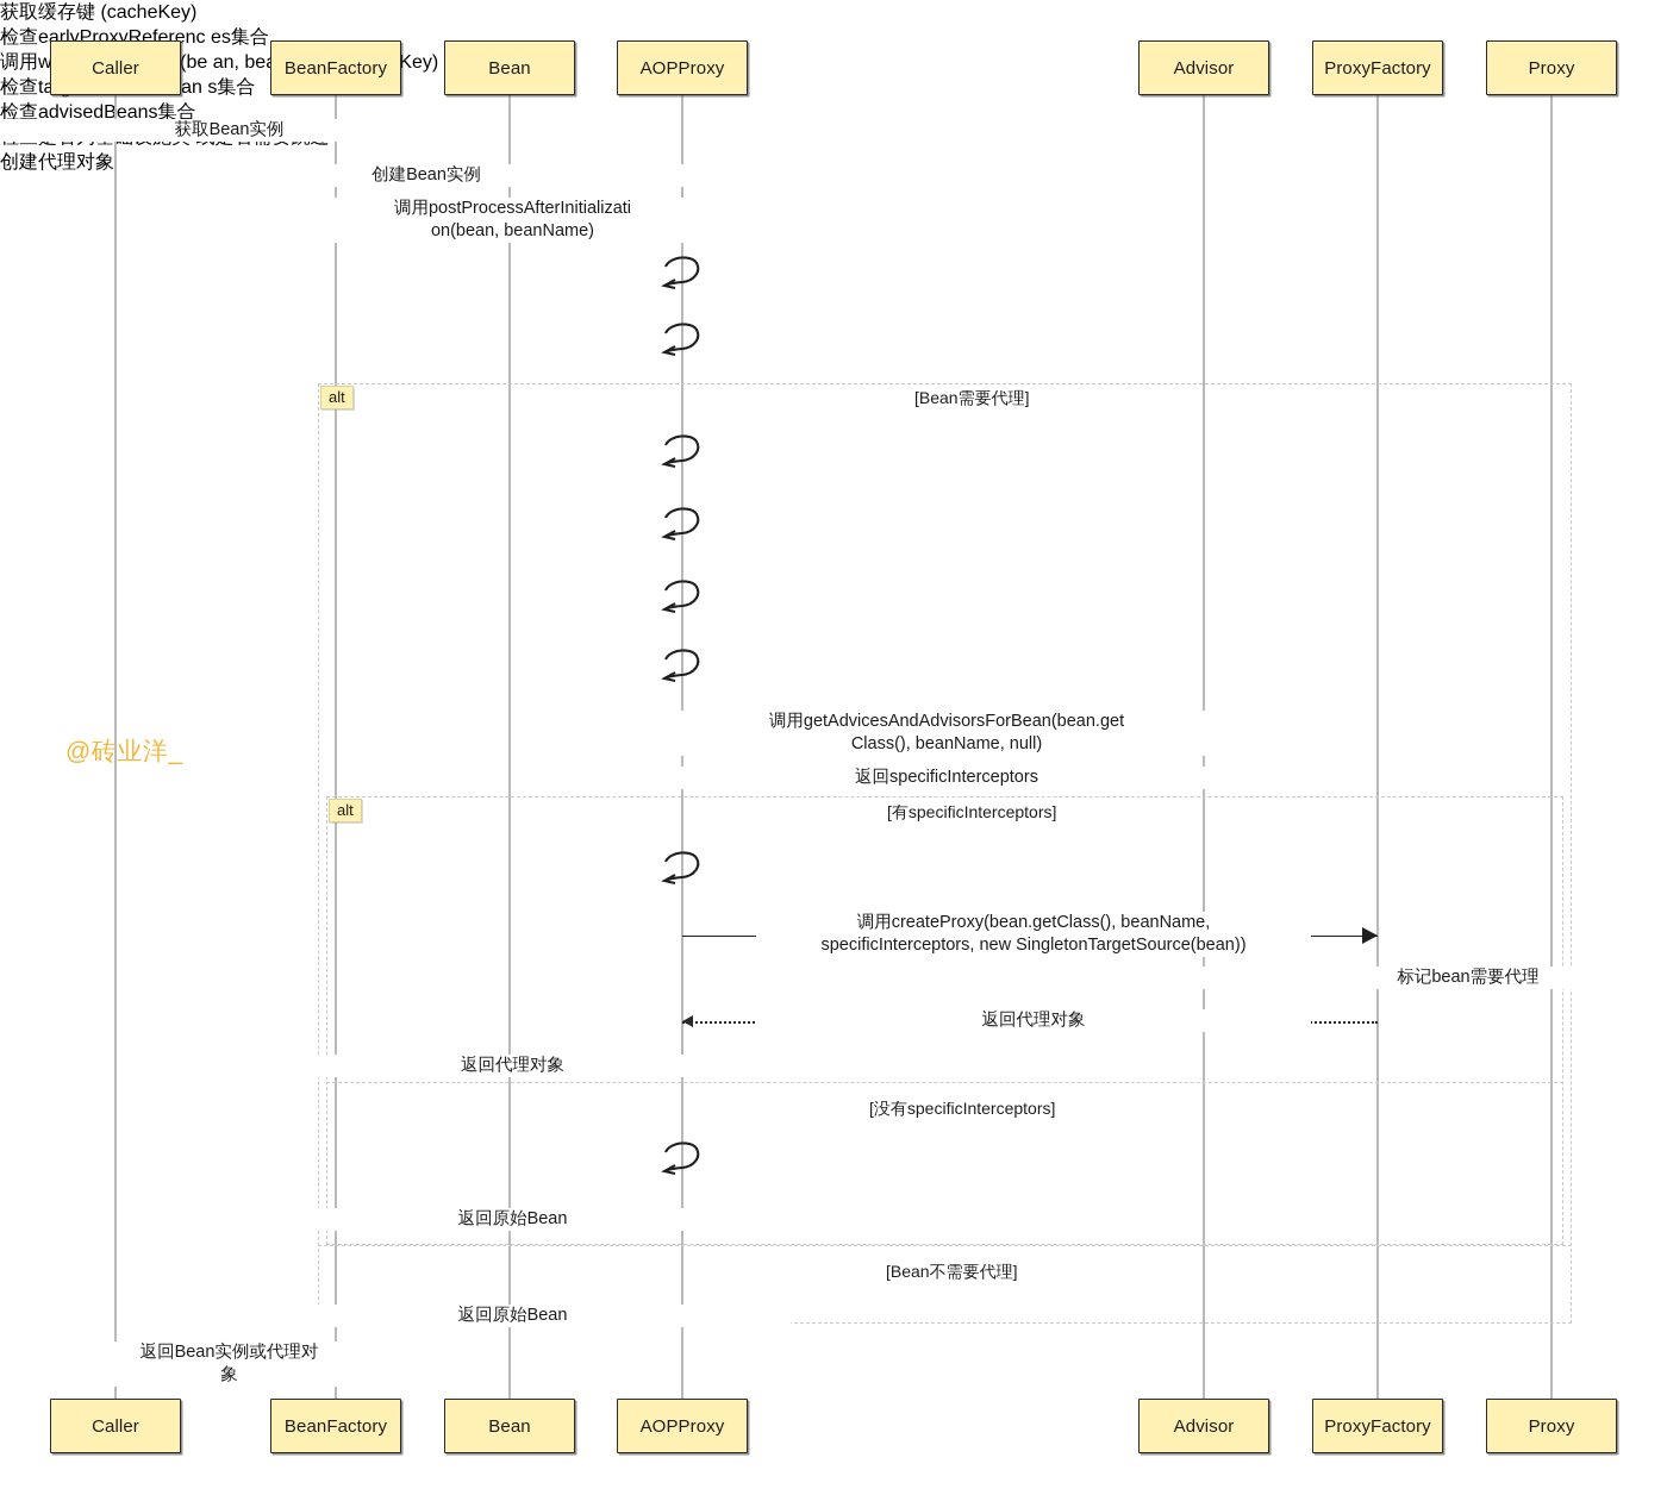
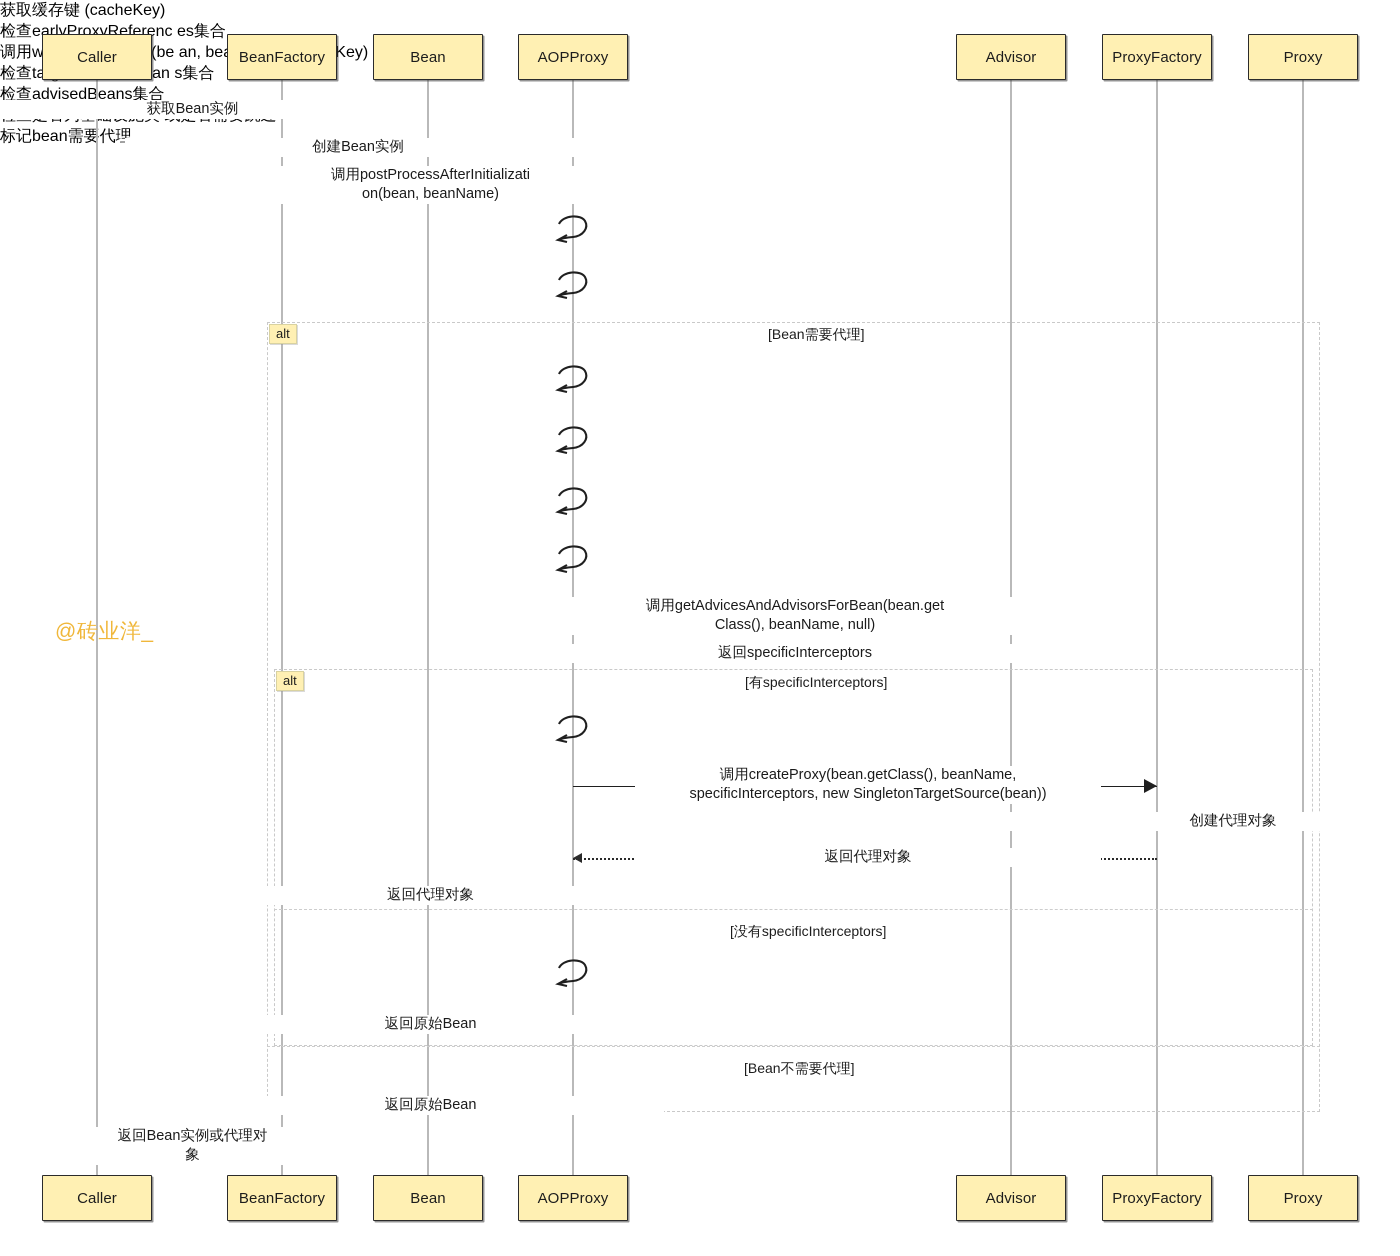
  Caller
  BeanFactory
  Bean
  AOPProxy
  Advisor
  ProxyFactory
  Proxy
  Caller
  BeanFactory
  Bean
  AOPProxy
  Advisor
  ProxyFactory
  Proxy
  alt
  [Bean需要代理]
  [Bean不需要代理]
  alt
  [有specificInterceptors]
  [没有specificInterceptors]
  获取Bean实例
  创建Bean实例
  调用postProcessAfterInitializati
  on(bean, beanName)
  获取缓存键 (cacheKey)
  检查earlyProxyReferenc es集合
  检查advisedBeans集合
  调用getAdvicesAndAdvisorsForBean(bean.get
  Class(), beanName, null)
  返回specificInterceptors
- 创建代理对象
+ 标记bean需要代理
  调用createProxy(bean.getClass(), beanName,
  specificInterceptors, new SingletonTargetSource(bean))
- 标记bean需要代理
+ 创建代理对象
  返回代理对象
  返回代理对象
  返回原始Bean
  返回原始Bean
  返回Bean实例或代理对
  象
  @砖业洋_
